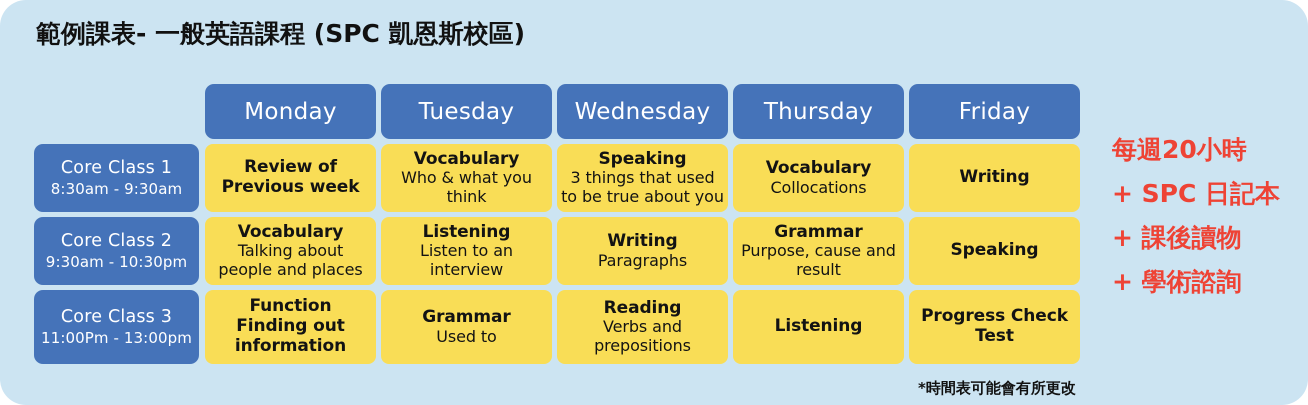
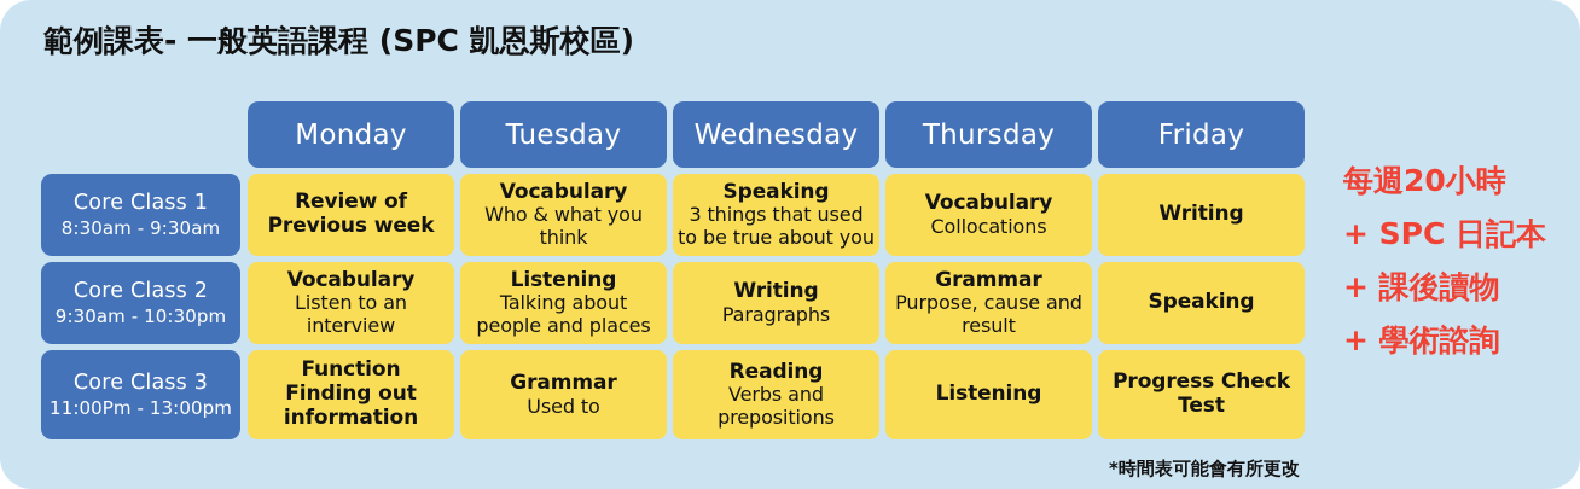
  範例課表- 一般英語課程 (SPC 凱恩斯校區)
  Monday
  Tuesday
  Wednesday
  Thursday
  Friday
  Core Class 1
  8:30am - 9:30am
  Review of
  Previous week
  Vocabulary
  Who & what you think
  Speaking
  3 things that used to be true about you
  Vocabulary
  Collocations
  Writing
  Core Class 2
  9:30am - 10:30pm
  Vocabulary
- Talking about people and places
+ Listen to an interview
  Listening
- Listen to an interview
+ Talking about people and places
  Writing
  Paragraphs
  Grammar
  Purpose, cause and result
  Speaking
  Core Class 3
  11:00Pm - 13:00pm
  Function
  Finding out information
  Grammar
  Used to
  Reading
  Verbs and prepositions
  Listening
  Progress Check Test
  每週20小時
  + SPC 日記本
  + 課後讀物
  + 學術諮詢
  *時間表可能會有所更改
